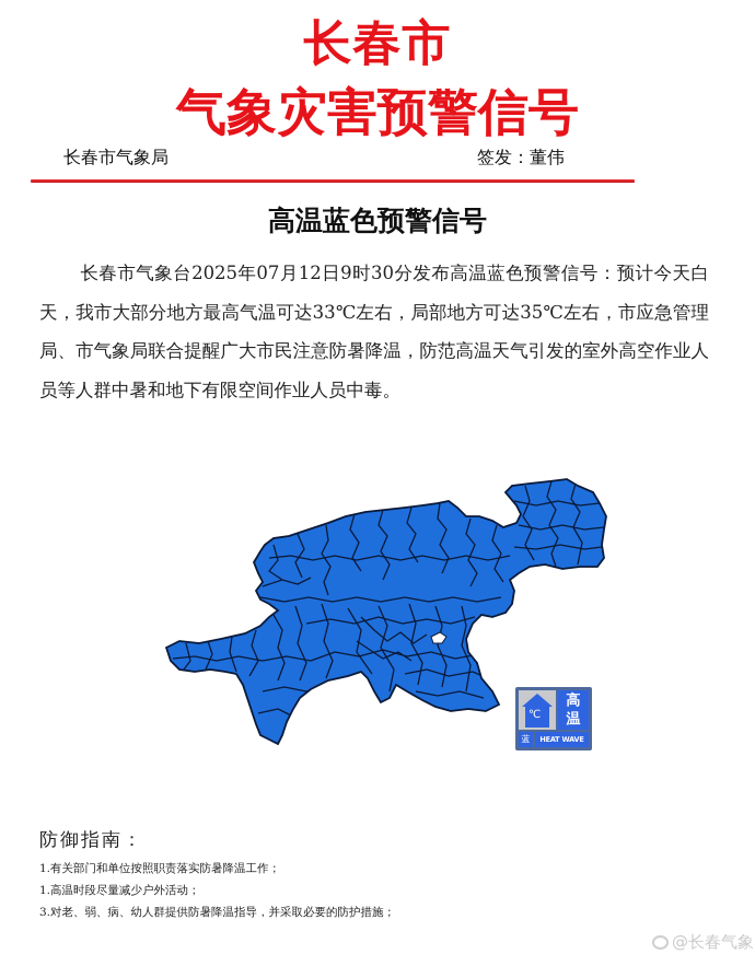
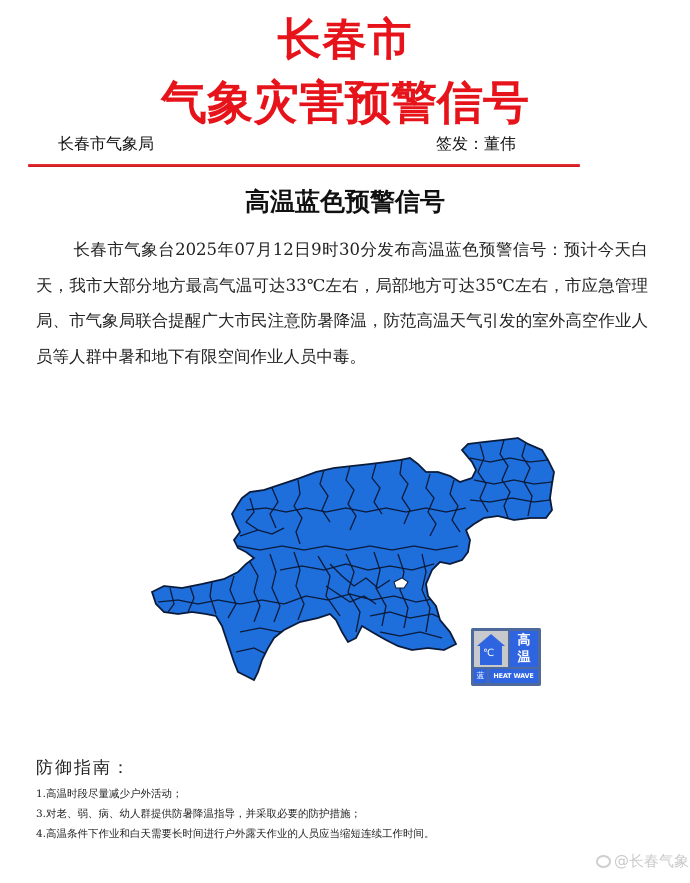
  长春市
  气象灾害预警信号
  长春市气象局
  签发：董伟
  高温蓝色预警信号
  长春市气象台2025年07月12日9时30分发布高温蓝色预警信号：预计今天白天，我市大部分地方最高气温可达33℃左右，局部地方可达35℃左右，市应急管理局、市气象局联合提醒广大市民注意防暑降温，防范高温天气引发的室外高空作业人员等人群中暑和地下有限空间作业人员中毒。
  ℃
  高
  温
  蓝
  HEAT WAVE
  防御指南：
- 1.有关部门和单位按照职责落实防暑降温工作；
  1.高温时段尽量减少户外活动；
  3.对老、弱、病、幼人群提供防暑降温指导，并采取必要的防护措施；
+ 4.高温条件下作业和白天需要长时间进行户外露天作业的人员应当缩短连续工作时间。
  @长春气象
